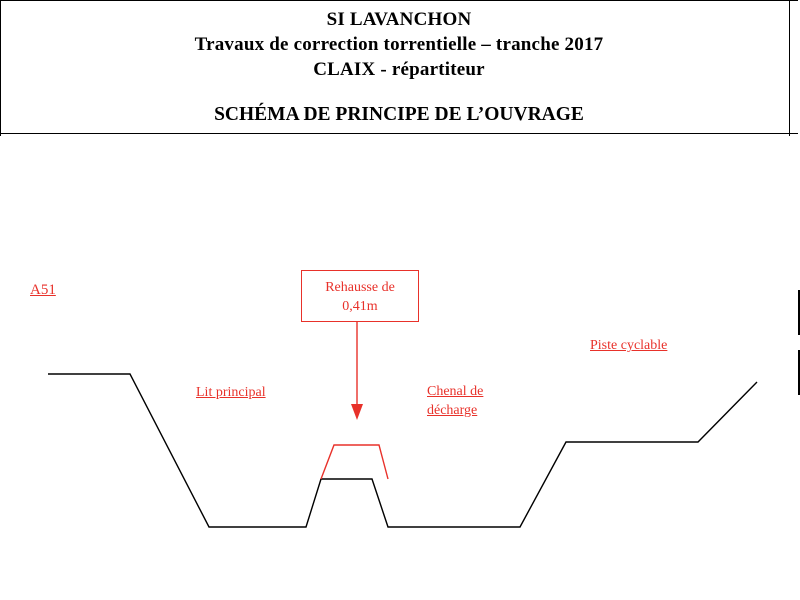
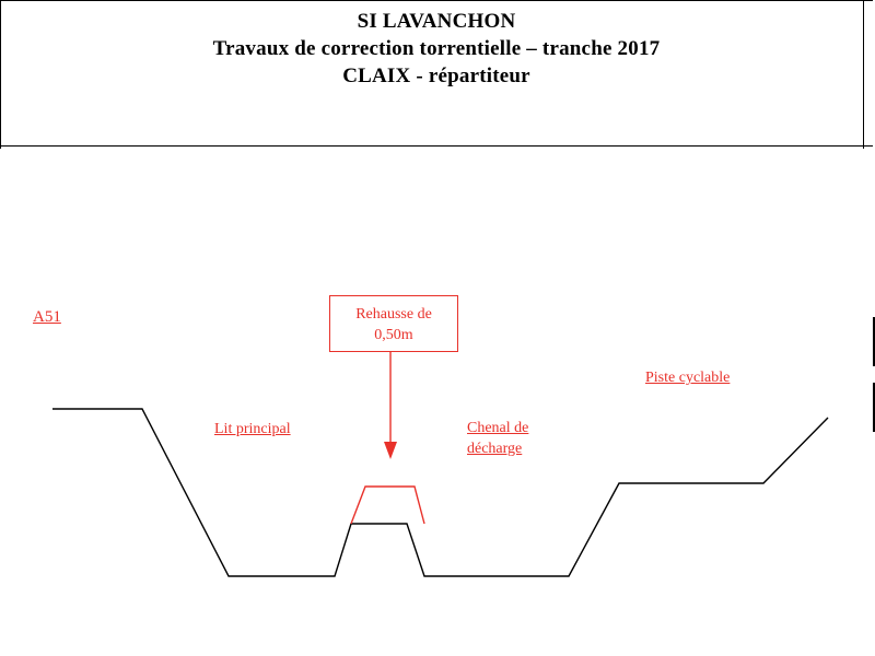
  SI LAVANCHON
  Travaux de correction torrentielle – tranche 2017
  CLAIX - répartiteur
- SCHÉMA DE PRINCIPE DE L’OUVRAGE
  A51
  Lit principal
  Chenal de décharge
  Piste cyclable
  Rehausse de
- 0,41m
+ 0,50m
